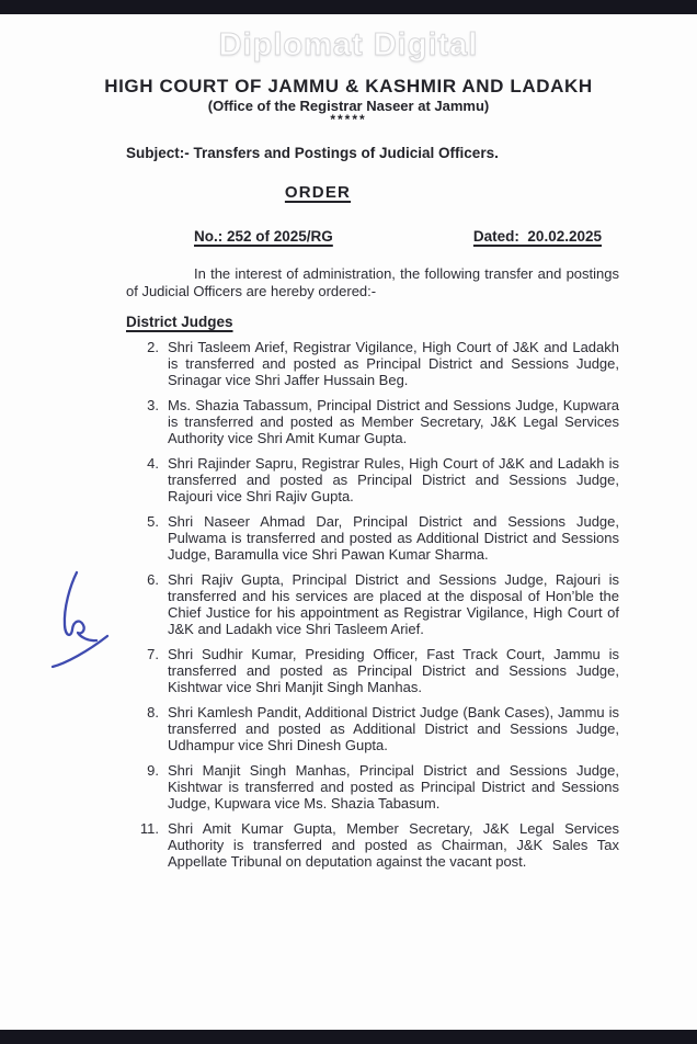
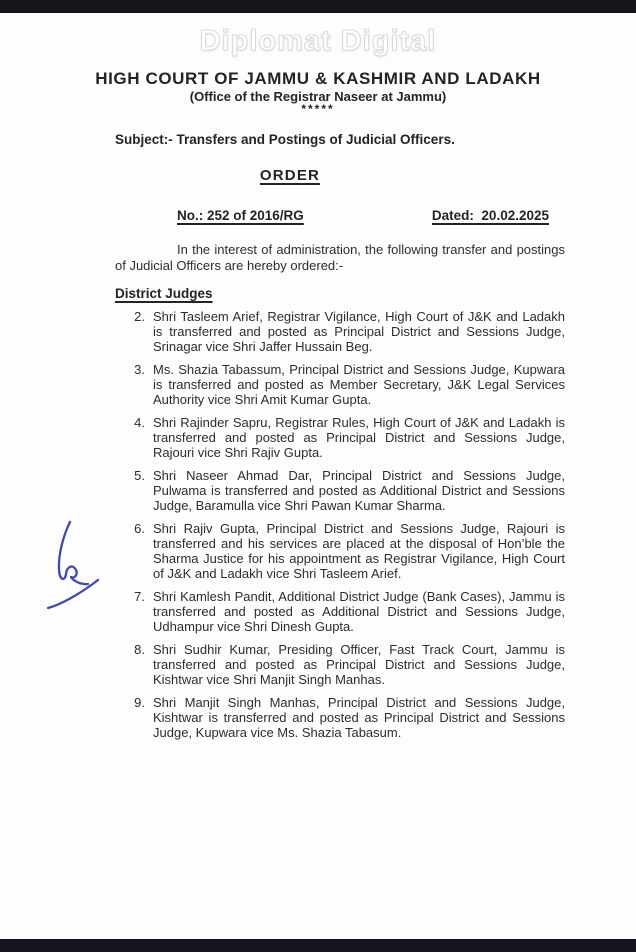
  Diplomat Digital
  HIGH COURT OF JAMMU & KASHMIR AND LADAKH
  (Office of the Registrar Naseer at Jammu)
  *****
  Subject:- Transfers and Postings of Judicial Officers.
  ORDER
- No.: 252 of 2025/RG
+ No.: 252 of 2016/RG
  Dated: 20.02.2025
  In the interest of administration, the following transfer and postings of Judicial Officers are hereby ordered:-
  District Judges
  2.
  Shri Tasleem Arief, Registrar Vigilance, High Court of J&K and Ladakh is transferred and posted as Principal District and Sessions Judge, Srinagar vice Shri Jaffer Hussain Beg.
  3.
  Ms. Shazia Tabassum, Principal District and Sessions Judge, Kupwara is transferred and posted as Member Secretary, J&K Legal Services Authority vice Shri Amit Kumar Gupta.
  4.
  Shri Rajinder Sapru, Registrar Rules, High Court of J&K and Ladakh is transferred and posted as Principal District and Sessions Judge, Rajouri vice Shri Rajiv Gupta.
  5.
  Shri Naseer Ahmad Dar, Principal District and Sessions Judge, Pulwama is transferred and posted as Additional District and Sessions Judge, Baramulla vice Shri Pawan Kumar Sharma.
  6.
- Shri Rajiv Gupta, Principal District and Sessions Judge, Rajouri is transferred and his services are placed at the disposal of Hon’ble the Chief Justice for his appointment as Registrar Vigilance, High Court of J&K and Ladakh vice Shri Tasleem Arief.
+ Shri Rajiv Gupta, Principal District and Sessions Judge, Rajouri is transferred and his services are placed at the disposal of Hon’ble the Sharma Justice for his appointment as Registrar Vigilance, High Court of J&K and Ladakh vice Shri Tasleem Arief.
  7.
- Shri Sudhir Kumar, Presiding Officer, Fast Track Court, Jammu is transferred and posted as Principal District and Sessions Judge, Kishtwar vice Shri Manjit Singh Manhas.
+ Shri Kamlesh Pandit, Additional District Judge (Bank Cases), Jammu is transferred and posted as Additional District and Sessions Judge, Udhampur vice Shri Dinesh Gupta.
  8.
- Shri Kamlesh Pandit, Additional District Judge (Bank Cases), Jammu is transferred and posted as Additional District and Sessions Judge, Udhampur vice Shri Dinesh Gupta.
+ Shri Sudhir Kumar, Presiding Officer, Fast Track Court, Jammu is transferred and posted as Principal District and Sessions Judge, Kishtwar vice Shri Manjit Singh Manhas.
  9.
  Shri Manjit Singh Manhas, Principal District and Sessions Judge, Kishtwar is transferred and posted as Principal District and Sessions Judge, Kupwara vice Ms. Shazia Tabasum.
- 11.
- Shri Amit Kumar Gupta, Member Secretary, J&K Legal Services Authority is transferred and posted as Chairman, J&K Sales Tax Appellate Tribunal on deputation against the vacant post.
